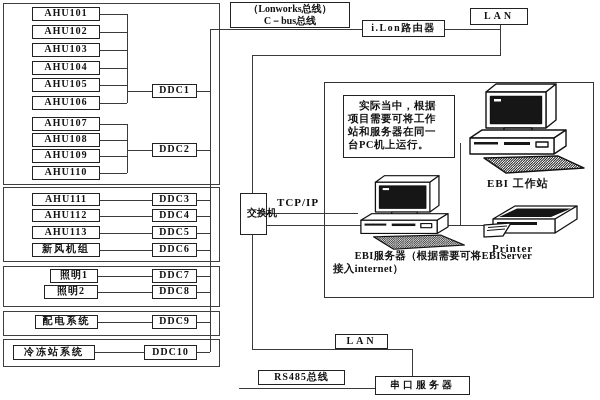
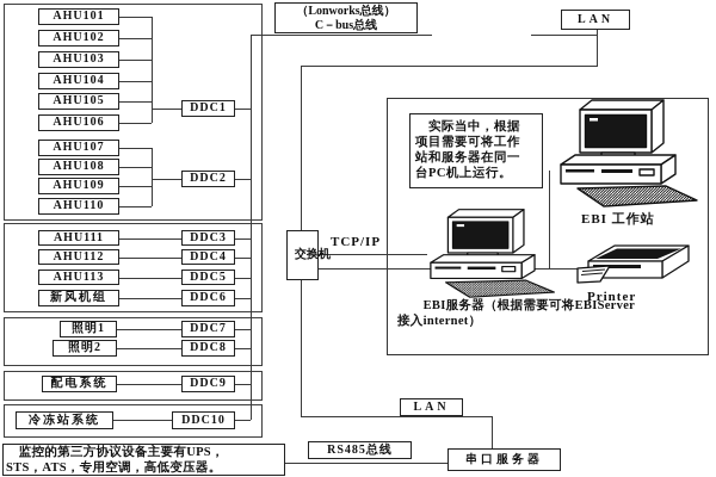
  AHU101
  AHU102
  AHU103
  AHU104
  AHU105
  AHU106
  DDC1
  AHU107
  AHU108
  AHU109
  AHU110
  DDC2
  AHU111
  AHU112
  AHU113
  新风机组
  DDC3
  DDC4
  DDC5
  DDC6
  照明1
  DDC7
  照明2
  DDC8
  配电系统
  DDC9
  冷冻站系统
  DDC10
  （Lonworks总线）
  C－bus总线
- i.Lon路由器
  LAN
  交换机
  TCP/IP
  实际当中，根据
  项目需要可将工作
  站和服务器在同一
  台PC机上运行。
  EBI 工作站
  Printer
  EBI服务器（根据需要可将EBIServer
  接入internet）
  LAN
  RS485总线
  串口服务器
+ 监控的第三方协议设备主要有UPS，
+ STS，ATS，专用空调，高低变压器。
